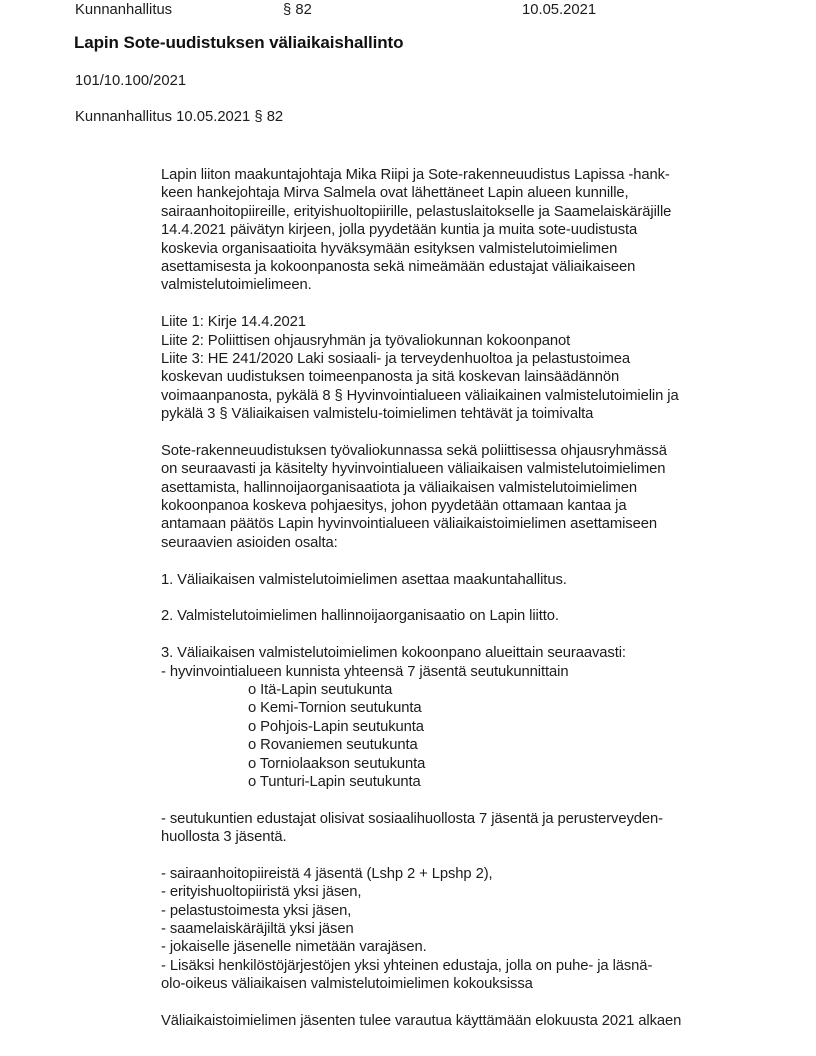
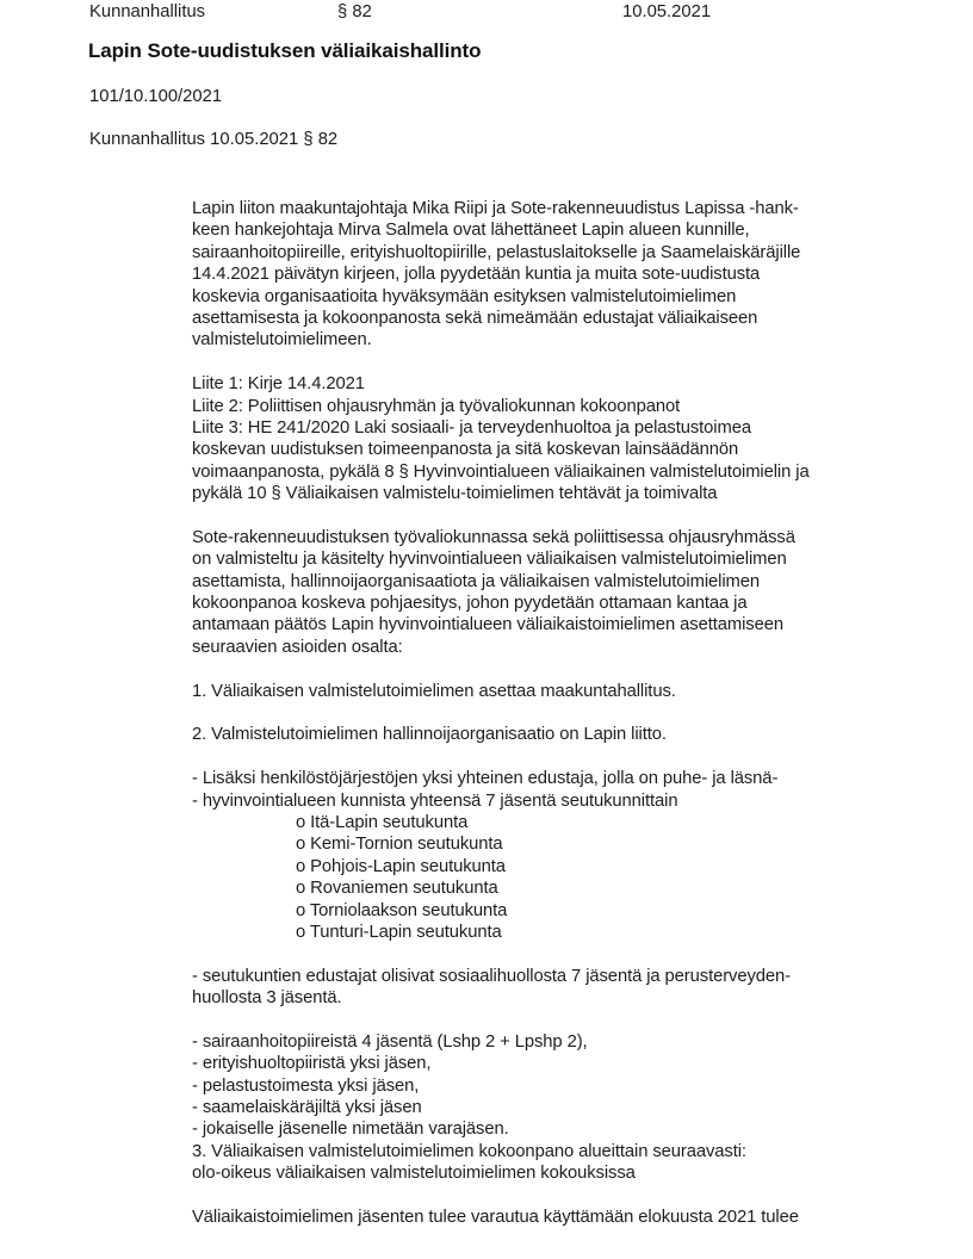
  Kunnanhallitus
  § 82
  10.05.2021
  Lapin Sote-uudistuksen väliaikaishallinto
  101/10.100/2021
  Kunnanhallitus 10.05.2021 § 82
  Lapin liiton maakuntajohtaja Mika Riipi ja Sote-rakenneuudistus Lapissa -hank-
  keen hankejohtaja Mirva Salmela ovat lähettäneet Lapin alueen kunnille,
  sairaanhoitopiireille, erityishuoltopiirille, pelastuslaitokselle ja Saamelaiskäräjille
  14.4.2021 päivätyn kirjeen, jolla pyydetään kuntia ja muita sote-uudistusta
  koskevia organisaatioita hyväksymään esityksen valmistelutoimielimen
  asettamisesta ja kokoonpanosta sekä nimeämään edustajat väliaikaiseen
  valmistelutoimielimeen.
  Liite 1: Kirje 14.4.2021
  Liite 2: Poliittisen ohjausryhmän ja työvaliokunnan kokoonpanot
  Liite 3: HE 241/2020 Laki sosiaali- ja terveydenhuoltoa ja pelastustoimea
  koskevan uudistuksen toimeenpanosta ja sitä koskevan lainsäädännön
  voimaanpanosta, pykälä 8 § Hyvinvointialueen väliaikainen valmistelutoimielin ja
- pykälä 3 § Väliaikaisen valmistelu-toimielimen tehtävät ja toimivalta
+ pykälä 10 § Väliaikaisen valmistelu-toimielimen tehtävät ja toimivalta
  Sote-rakenneuudistuksen työvaliokunnassa sekä poliittisessa ohjausryhmässä
- on seuraavasti ja käsitelty hyvinvointialueen väliaikaisen valmistelutoimielimen
+ on valmisteltu ja käsitelty hyvinvointialueen väliaikaisen valmistelutoimielimen
  asettamista, hallinnoijaorganisaatiota ja väliaikaisen valmistelutoimielimen
  kokoonpanoa koskeva pohjaesitys, johon pyydetään ottamaan kantaa ja
  antamaan päätös Lapin hyvinvointialueen väliaikaistoimielimen asettamiseen
  seuraavien asioiden osalta:
  1. Väliaikaisen valmistelutoimielimen asettaa maakuntahallitus.
  2. Valmistelutoimielimen hallinnoijaorganisaatio on Lapin liitto.
- 3. Väliaikaisen valmistelutoimielimen kokoonpano alueittain seuraavasti:
+ - Lisäksi henkilöstöjärjestöjen yksi yhteinen edustaja, jolla on puhe- ja läsnä-
  - hyvinvointialueen kunnista yhteensä 7 jäsentä seutukunnittain
  o Itä-Lapin seutukunta
  o Kemi-Tornion seutukunta
  o Pohjois-Lapin seutukunta
  o Rovaniemen seutukunta
  o Torniolaakson seutukunta
  o Tunturi-Lapin seutukunta
  - seutukuntien edustajat olisivat sosiaalihuollosta 7 jäsentä ja perusterveyden-
  huollosta 3 jäsentä.
  - sairaanhoitopiireistä 4 jäsentä (Lshp 2 + Lpshp 2),
  - erityishuoltopiiristä yksi jäsen,
  - pelastustoimesta yksi jäsen,
  - saamelaiskäräjiltä yksi jäsen
  - jokaiselle jäsenelle nimetään varajäsen.
- - Lisäksi henkilöstöjärjestöjen yksi yhteinen edustaja, jolla on puhe- ja läsnä-
+ 3. Väliaikaisen valmistelutoimielimen kokoonpano alueittain seuraavasti:
  olo-oikeus väliaikaisen valmistelutoimielimen kokouksissa
- Väliaikaistoimielimen jäsenten tulee varautua käyttämään elokuusta 2021 alkaen
+ Väliaikaistoimielimen jäsenten tulee varautua käyttämään elokuusta 2021 tulee
